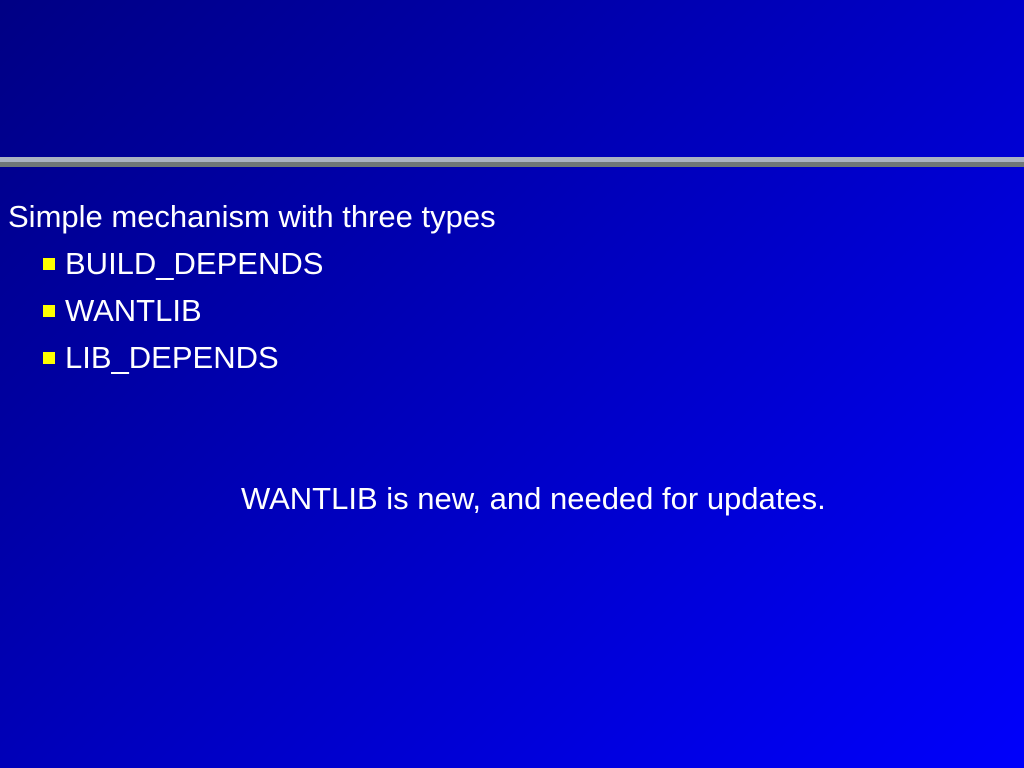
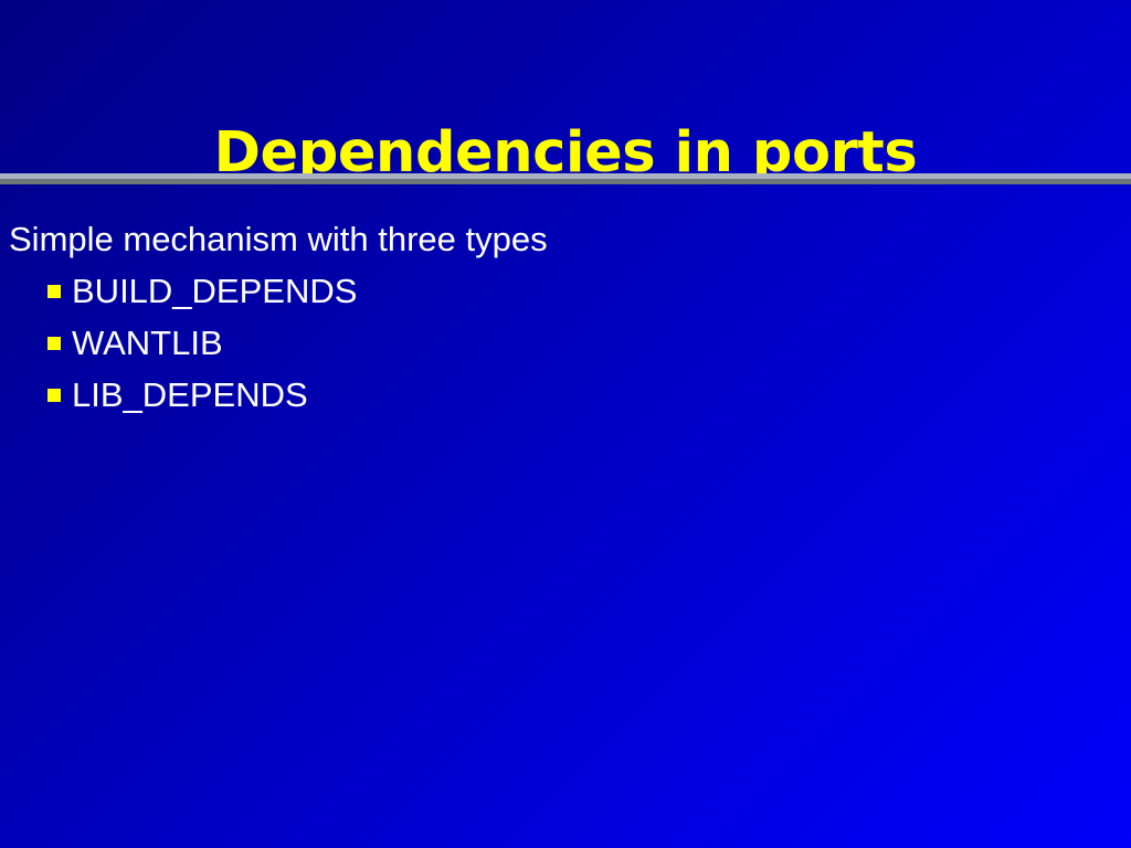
+ Dependencies in ports
  Simple mechanism with three types
  BUILD_DEPENDS
  WANTLIB
  LIB_DEPENDS
- WANTLIB is new, and needed for updates.
